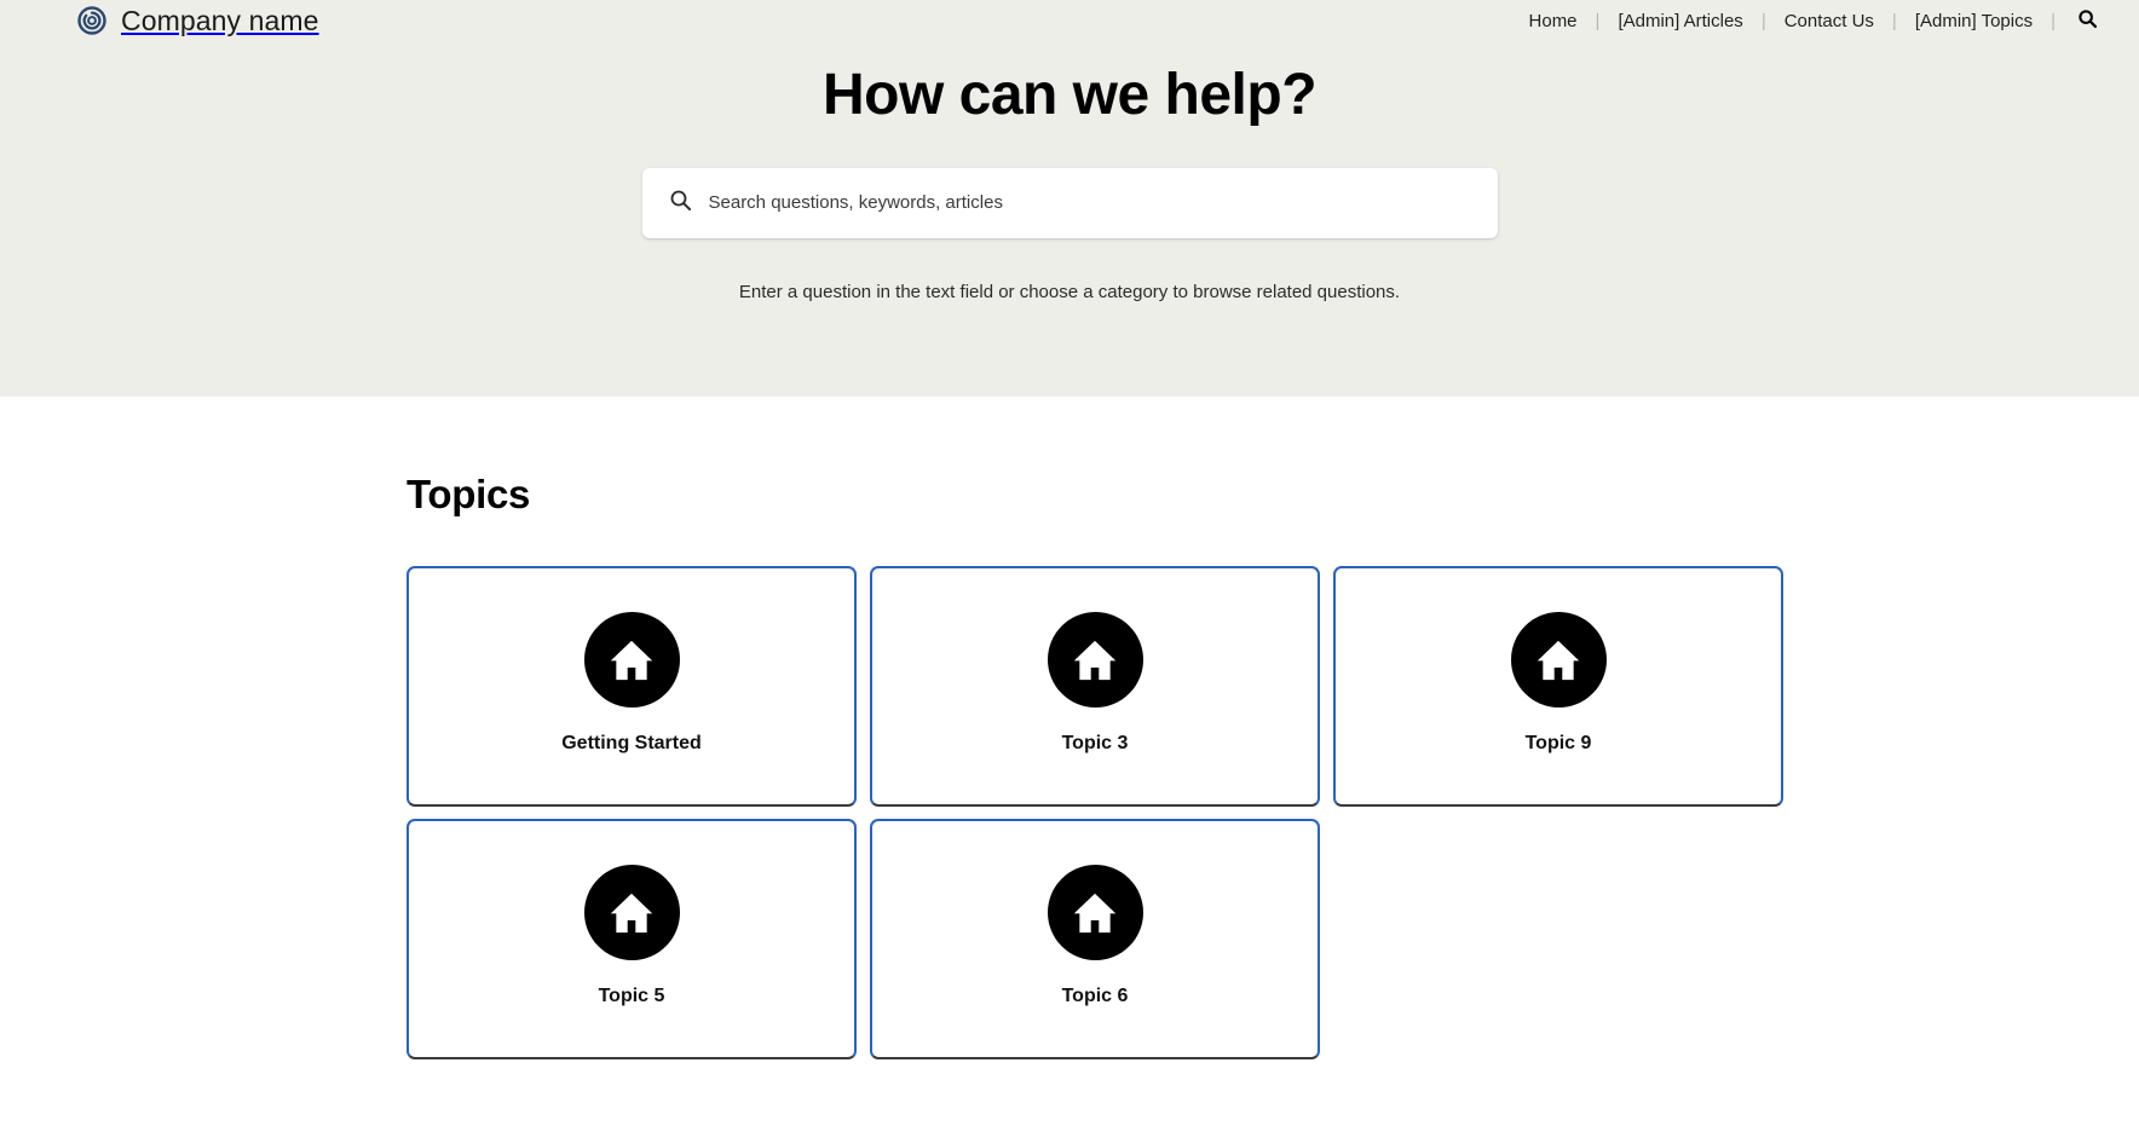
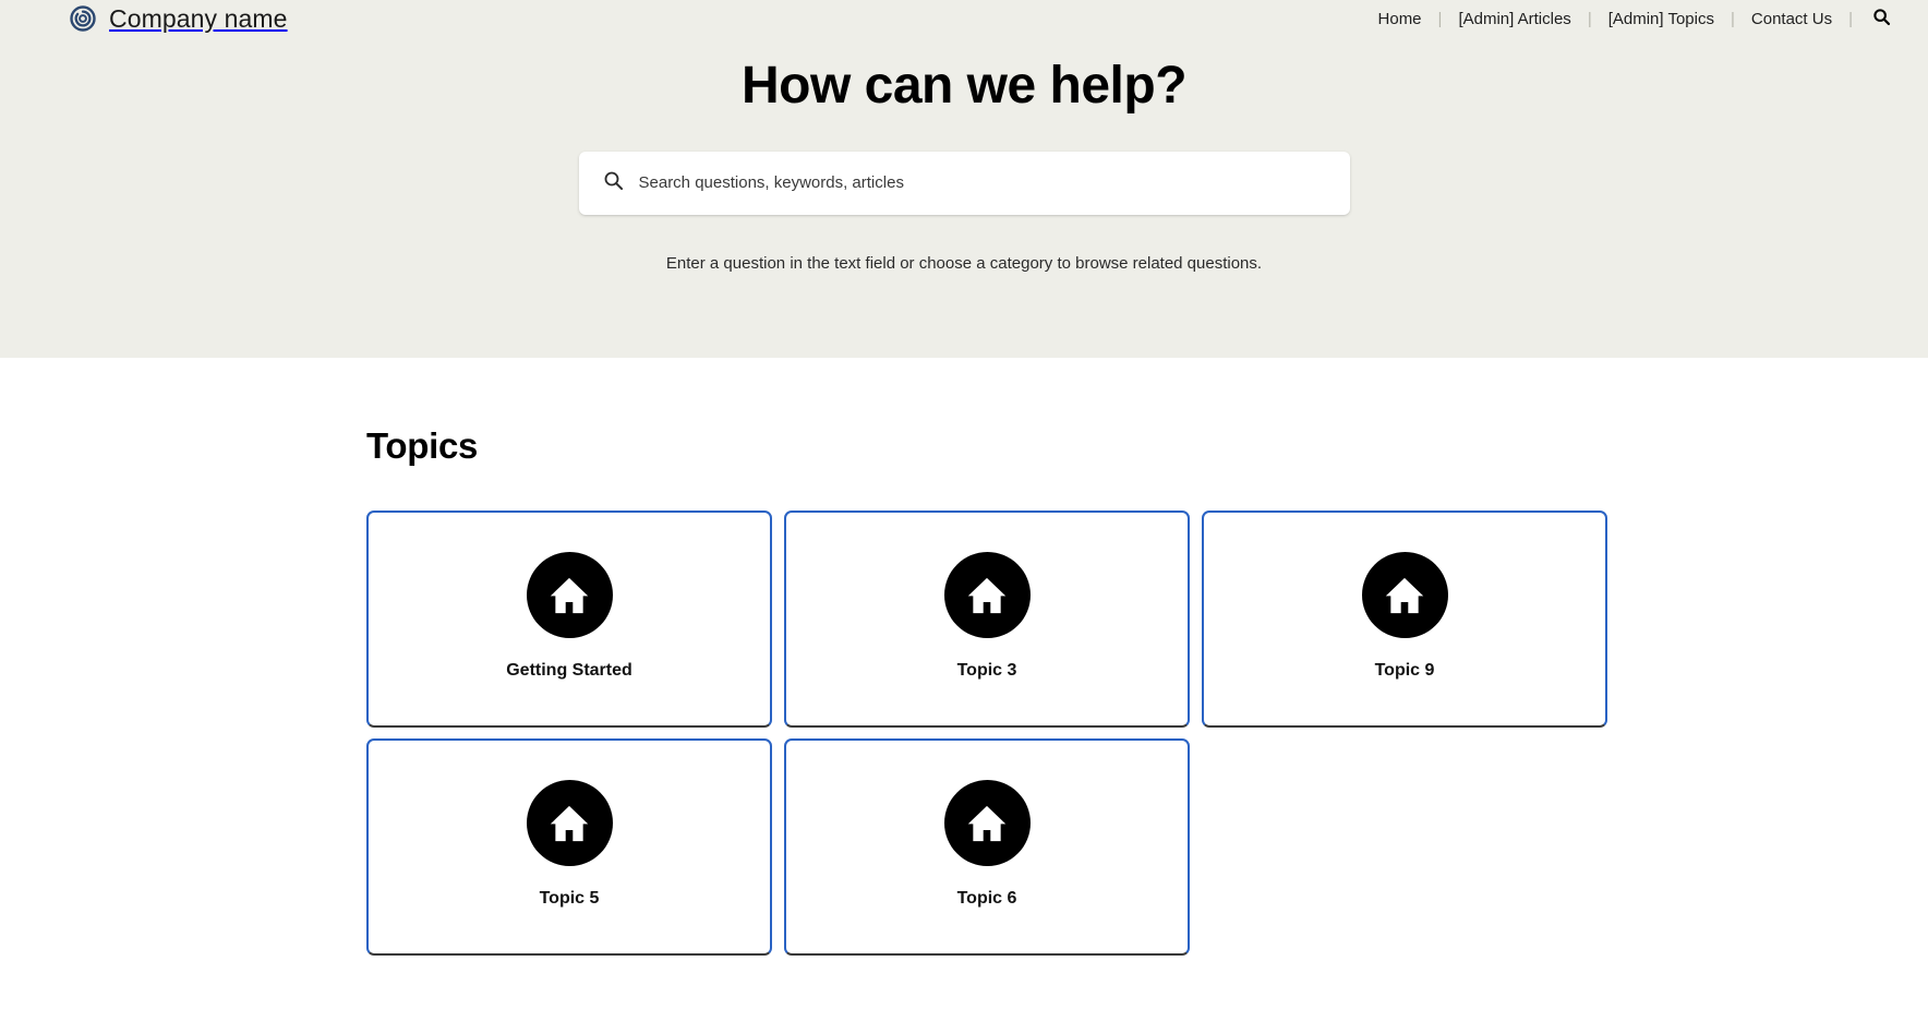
  Company name
  Home
  |
  [Admin] Articles
  |
- Contact Us
+ [Admin] Topics
  |
- [Admin] Topics
+ Contact Us
  |
  How can we help?
  Search questions, keywords, articles
  Enter a question in the text field or choose a category to browse related questions.
  Topics
  Getting Started
  Topic 3
  Topic 9
  Topic 5
  Topic 6
